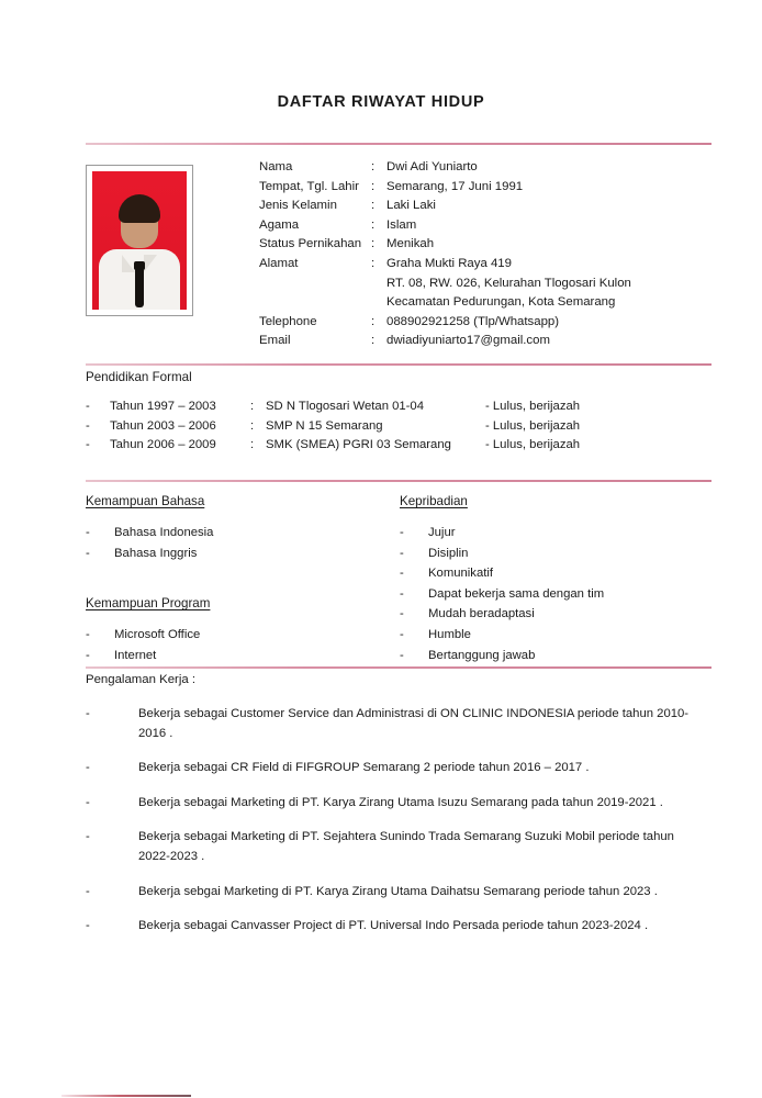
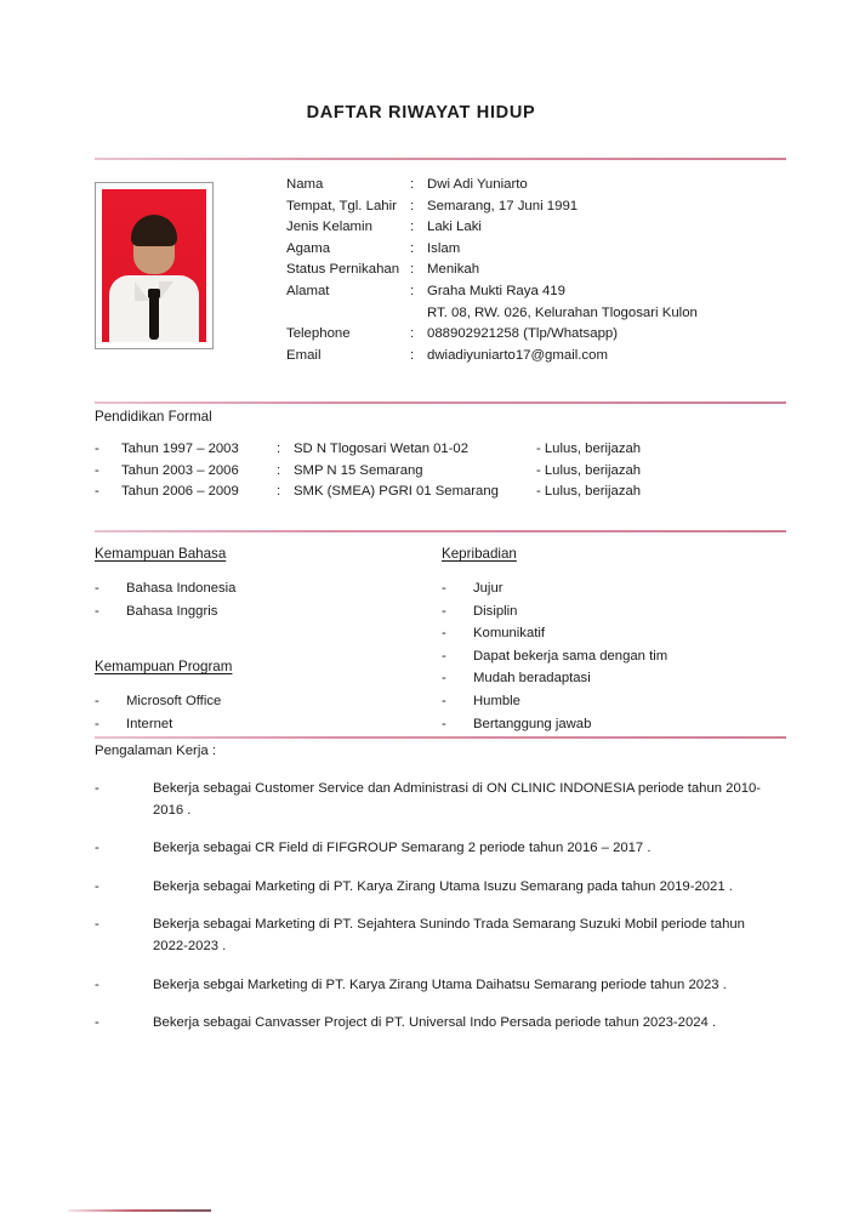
  DAFTAR RIWAYAT HIDUP
  Nama
  :
  Dwi Adi Yuniarto
  Tempat, Tgl. Lahir
  :
  Semarang, 17 Juni 1991
  Jenis Kelamin
  :
  Laki Laki
  Agama
  :
  Islam
  Status Pernikahan
  :
  Menikah
  Alamat
  :
  Graha Mukti Raya 419
  RT. 08, RW. 026, Kelurahan Tlogosari Kulon
- Kecamatan Pedurungan, Kota Semarang
  Telephone
  :
  088902921258 (Tlp/Whatsapp)
  Email
  :
  dwiadiyuniarto17@gmail.com
  Pendidikan Formal
  -
  Tahun 1997 – 2003
  :
- SD N Tlogosari Wetan 01-04
+ SD N Tlogosari Wetan 01-02
  - Lulus, berijazah
  -
  Tahun 2003 – 2006
  :
  SMP N 15 Semarang
  - Lulus, berijazah
  -
  Tahun 2006 – 2009
  :
- SMK (SMEA) PGRI 03 Semarang
+ SMK (SMEA) PGRI 01 Semarang
  - Lulus, berijazah
  Kemampuan Bahasa
  -
  Bahasa Indonesia
  -
  Bahasa Inggris
  Kemampuan Program
  -
  Microsoft Office
  -
  Internet
  Kepribadian
  -
  Jujur
  -
  Disiplin
  -
  Komunikatif
  -
  Dapat bekerja sama dengan tim
  -
  Mudah beradaptasi
  -
  Humble
  -
  Bertanggung jawab
  Pengalaman Kerja :
  -
  Bekerja sebagai Customer Service dan Administrasi di ON CLINIC INDONESIA periode tahun 2010-2016 .
  -
  Bekerja sebagai CR Field di FIFGROUP Semarang 2 periode tahun 2016 – 2017 .
  -
  Bekerja sebagai Marketing di PT. Karya Zirang Utama Isuzu Semarang pada tahun 2019-2021 .
  -
  Bekerja sebagai Marketing di PT. Sejahtera Sunindo Trada Semarang Suzuki Mobil periode tahun 2022-2023 .
  -
  Bekerja sebgai Marketing di PT. Karya Zirang Utama Daihatsu Semarang periode tahun 2023 .
  -
  Bekerja sebagai Canvasser Project di PT. Universal Indo Persada periode tahun 2023-2024 .
